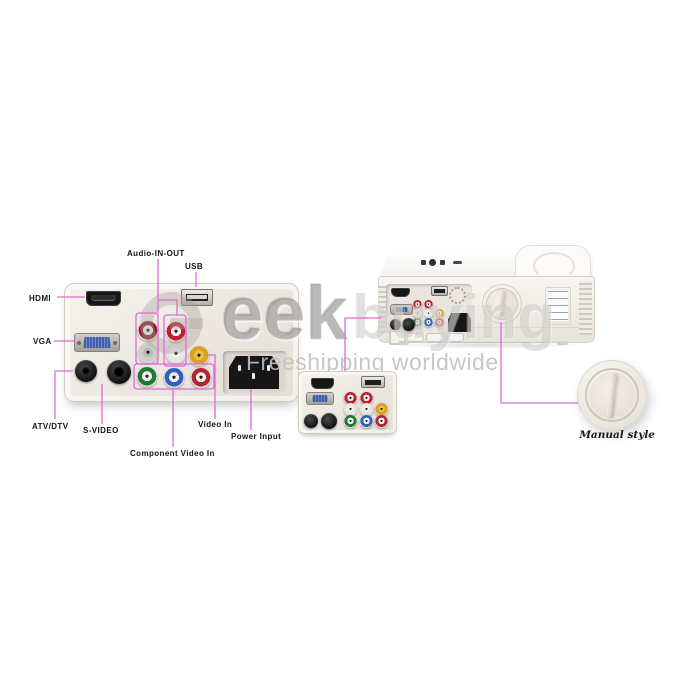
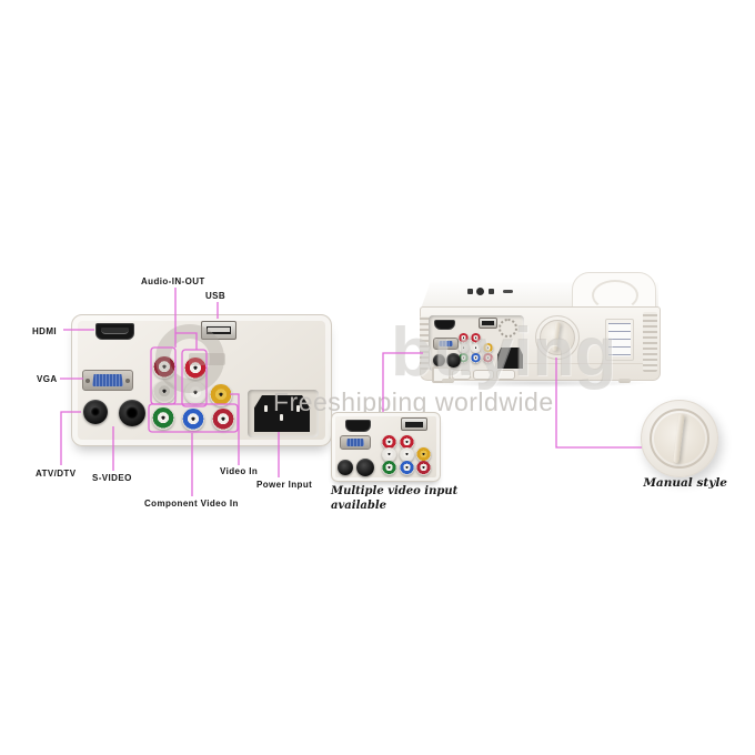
- eek
  uying
  Freeshipping worldwide
  Audio-IN-OUT
  USB
  HDMI
  VGA
  ATV/DTV
  S-VIDEO
  Component Video In
  Video In
  Power Input
+ Multiple video input
+ available
  Manual style
